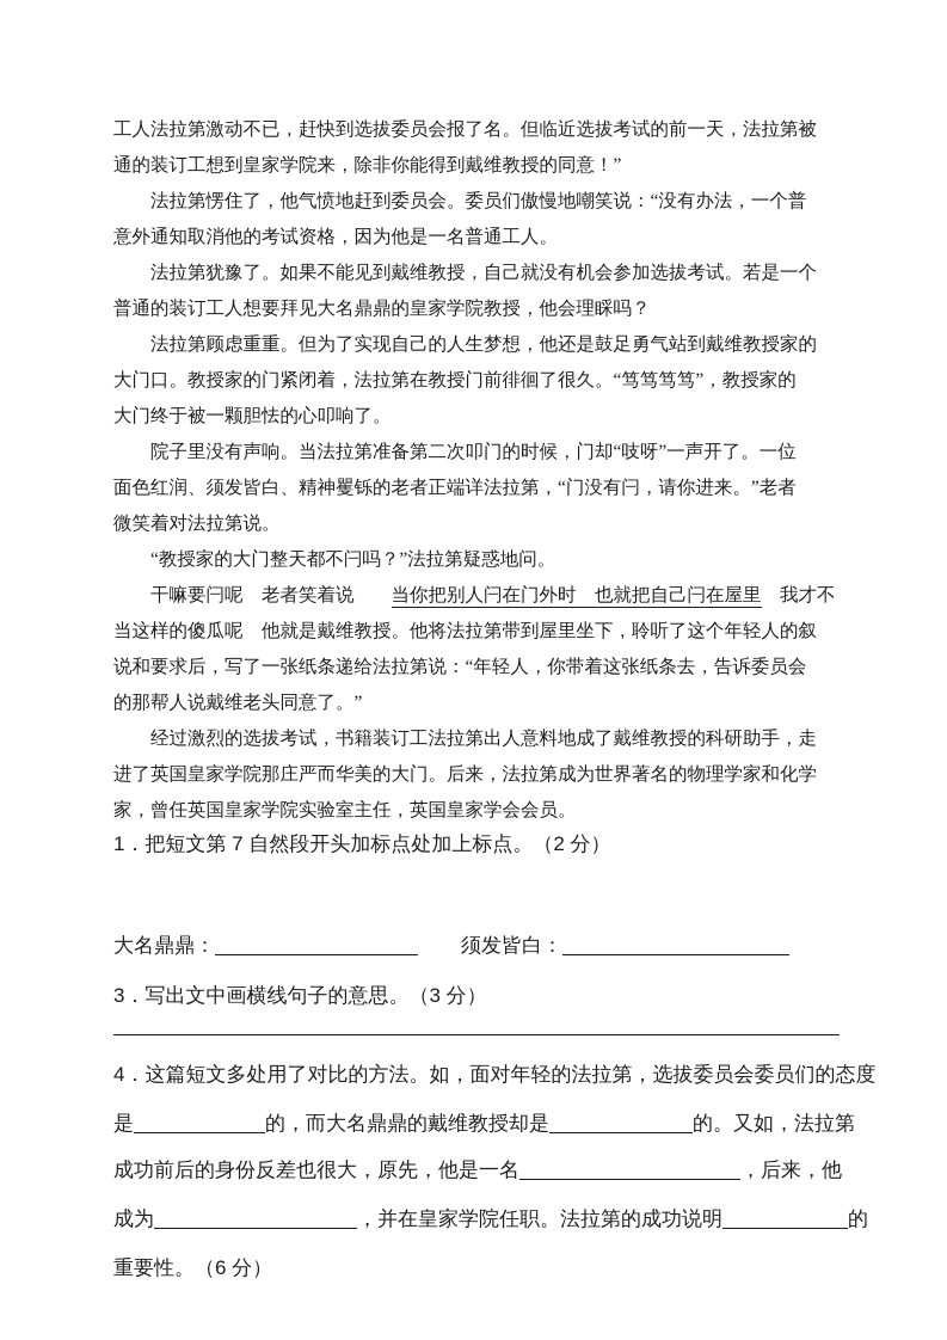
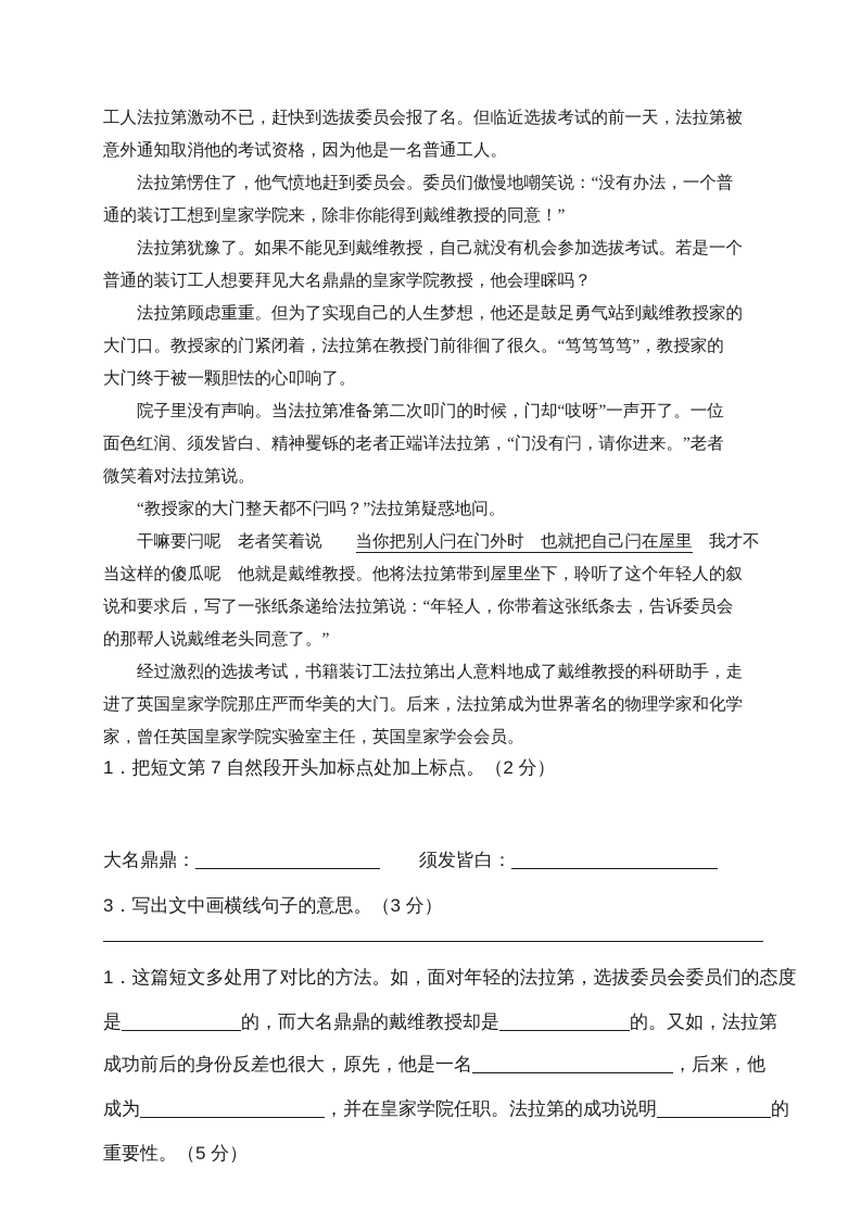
  工人法拉第激动不已，赶快到选拔委员会报了名。但临近选拔考试的前一天，法拉第被
- 通的装订工想到皇家学院来，除非你能得到戴维教授的同意！”
+ 意外通知取消他的考试资格，因为他是一名普通工人。
  法拉第愣住了，他气愤地赶到委员会。委员们傲慢地嘲笑说：“没有办法，一个普
- 意外通知取消他的考试资格，因为他是一名普通工人。
+ 通的装订工想到皇家学院来，除非你能得到戴维教授的同意！”
  法拉第犹豫了。如果不能见到戴维教授，自己就没有机会参加选拔考试。若是一个
  普通的装订工人想要拜见大名鼎鼎的皇家学院教授，他会理睬吗？
  法拉第顾虑重重。但为了实现自己的人生梦想，他还是鼓足勇气站到戴维教授家的
  大门口。教授家的门紧闭着，法拉第在教授门前徘徊了很久。“笃笃笃笃”，教授家的
  大门终于被一颗胆怯的心叩响了。
  院子里没有声响。当法拉第准备第二次叩门的时候，门却“吱呀”一声开了。一位
  面色红润、须发皆白、精神矍铄的老者正端详法拉第，“门没有闩，请你进来。”老者
  微笑着对法拉第说。
  “教授家的大门整天都不闩吗？”法拉第疑惑地问。
  干嘛要闩呢 老者笑着说 当你把别人闩在门外时 也就把自己闩在屋里 我才不
  当这样的傻瓜呢 他就是戴维教授。他将法拉第带到屋里坐下，聆听了这个年轻人的叙
  说和要求后，写了一张纸条递给法拉第说：“年轻人，你带着这张纸条去，告诉委员会
  的那帮人说戴维老头同意了。”
  经过激烈的选拔考试，书籍装订工法拉第出人意料地成了戴维教授的科研助手，走
  进了英国皇家学院那庄严而华美的大门。后来，法拉第成为世界著名的物理学家和化学
  家，曾任英国皇家学院实验室主任，英国皇家学会会员。
  1．把短文第 7 自然段开头加标点处加上标点。（2 分）
  大名鼎鼎： 须发皆白：
  3．写出文中画横线句子的意思。（3 分）
- 4．这篇短文多处用了对比的方法。如，面对年轻的法拉第，选拔委员会委员们的态度
+ 1．这篇短文多处用了对比的方法。如，面对年轻的法拉第，选拔委员会委员们的态度
  是 的，而大名鼎鼎的戴维教授却是 的。又如，法拉第
  成功前后的身份反差也很大，原先，他是一名 ，后来，他
  成为 ，并在皇家学院任职。法拉第的成功说明 的
- 重要性。（6 分）
+ 重要性。（5 分）
